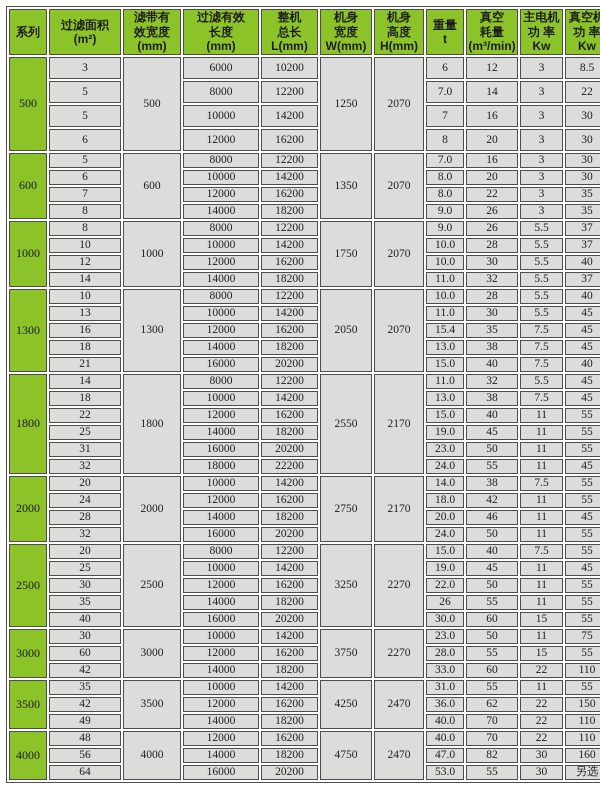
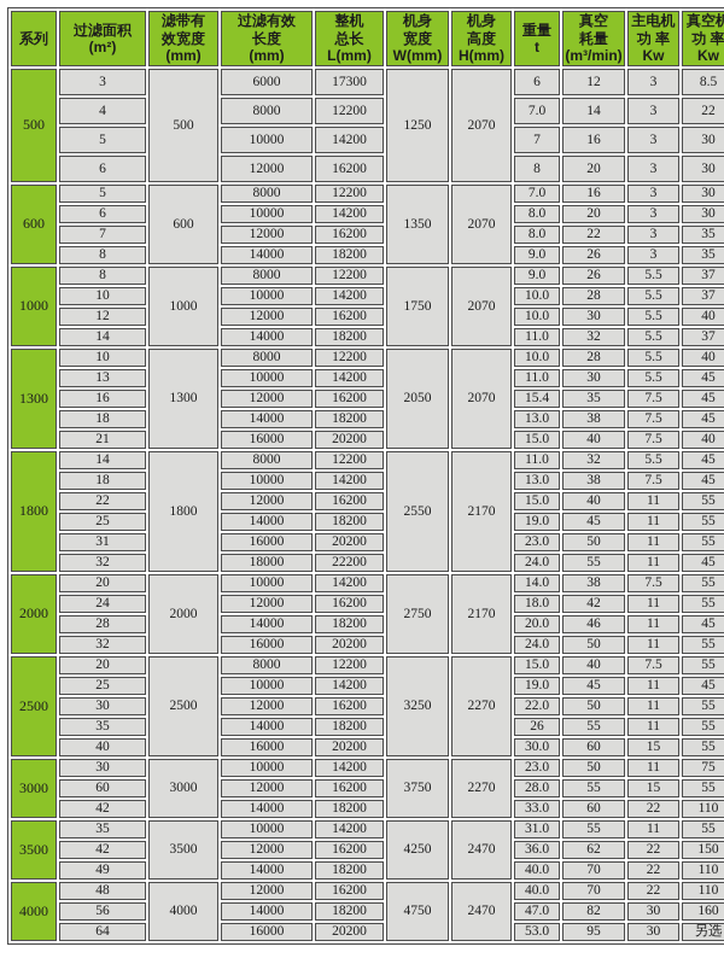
  系列	过滤面积 (m²)	滤带有 效宽度 (mm)	过滤有效 长度 (mm)	整机 总长 L(mm)	机身 宽度 W(mm)	机身 高度 H(mm)	重量 t	真空 耗量 (m³/min)	主电机 功 率 Kw	真空机 功 率 Kw
- 500	3	500	6000	10200	1250	2070	6	12	3	8.5
+ 500	3	500	6000	17300	1250	2070	6	12	3	8.5
- 5	8000	12200	7.0	14	3	22
+ 4	8000	12200	7.0	14	3	22
  5	10000	14200	7	16	3	30
  6	12000	16200	8	20	3	30
  600	5	600	8000	12200	1350	2070	7.0	16	3	30
  6	10000	14200	8.0	20	3	30
  7	12000	16200	8.0	22	3	35
  8	14000	18200	9.0	26	3	35
  1000	8	1000	8000	12200	1750	2070	9.0	26	5.5	37
  10	10000	14200	10.0	28	5.5	37
  12	12000	16200	10.0	30	5.5	40
  14	14000	18200	11.0	32	5.5	37
  1300	10	1300	8000	12200	2050	2070	10.0	28	5.5	40
  13	10000	14200	11.0	30	5.5	45
  16	12000	16200	15.4	35	7.5	45
  18	14000	18200	13.0	38	7.5	45
  21	16000	20200	15.0	40	7.5	40
  1800	14	1800	8000	12200	2550	2170	11.0	32	5.5	45
  18	10000	14200	13.0	38	7.5	45
  22	12000	16200	15.0	40	11	55
  25	14000	18200	19.0	45	11	55
  31	16000	20200	23.0	50	11	55
  32	18000	22200	24.0	55	11	45
  2000	20	2000	10000	14200	2750	2170	14.0	38	7.5	55
  24	12000	16200	18.0	42	11	55
  28	14000	18200	20.0	46	11	45
  32	16000	20200	24.0	50	11	55
  2500	20	2500	8000	12200	3250	2270	15.0	40	7.5	55
  25	10000	14200	19.0	45	11	45
  30	12000	16200	22.0	50	11	55
  35	14000	18200	26	55	11	55
  40	16000	20200	30.0	60	15	55
  3000	30	3000	10000	14200	3750	2270	23.0	50	11	75
  60	12000	16200	28.0	55	15	55
  42	14000	18200	33.0	60	22	110
  3500	35	3500	10000	14200	4250	2470	31.0	55	11	55
  42	12000	16200	36.0	62	22	150
  49	14000	18200	40.0	70	22	110
  4000	48	4000	12000	16200	4750	2470	40.0	70	22	110
  56	14000	18200	47.0	82	30	160
- 64	16000	20200	53.0	55	30	另选
+ 64	16000	20200	53.0	95	30	另选
